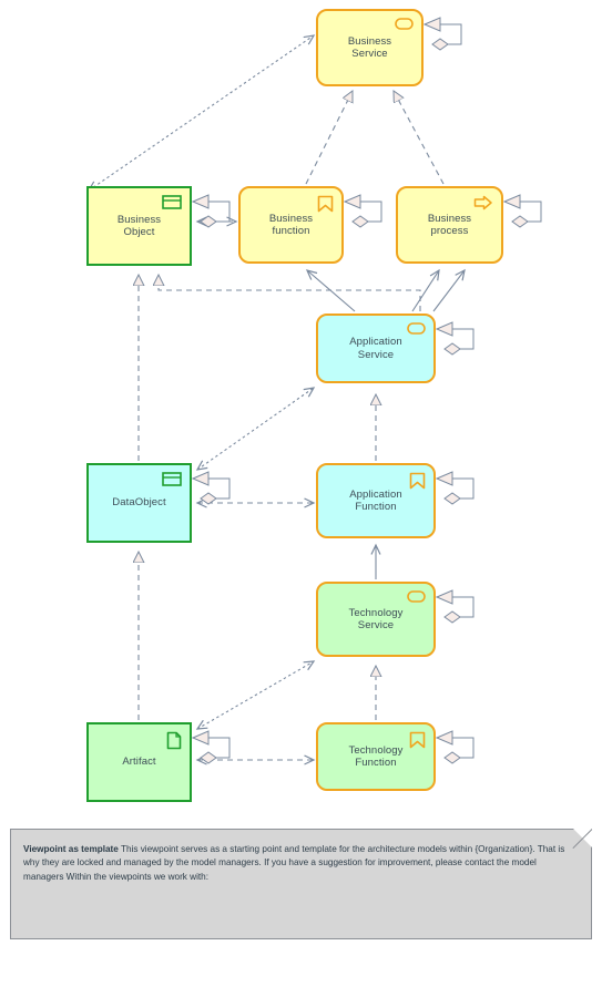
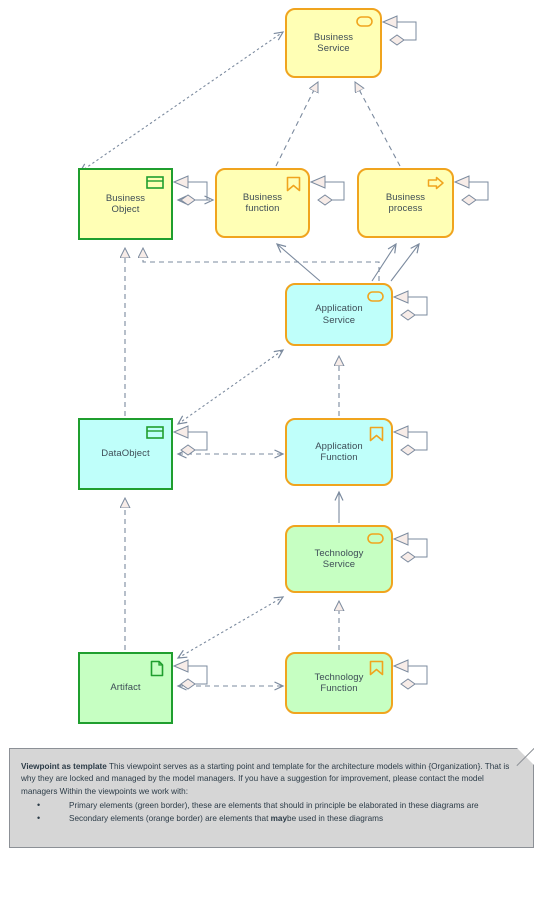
  Business Service
  Business Object
  Business function
  Business process
  Application Service
  DataObject
  Application Function
  Technology Service
  Artifact
  Technology Function
  Viewpoint as template This viewpoint serves as a starting point and template for the architecture models within {Organization}. That is why they are locked and managed by the model managers. If you have a suggestion for improvement, please contact the model managers Within the viewpoints we work with:
+ Primary elements (green border), these are elements that should in principle be elaborated in these diagrams are
+ Secondary elements (orange border) are elements that maybe used in these diagrams
